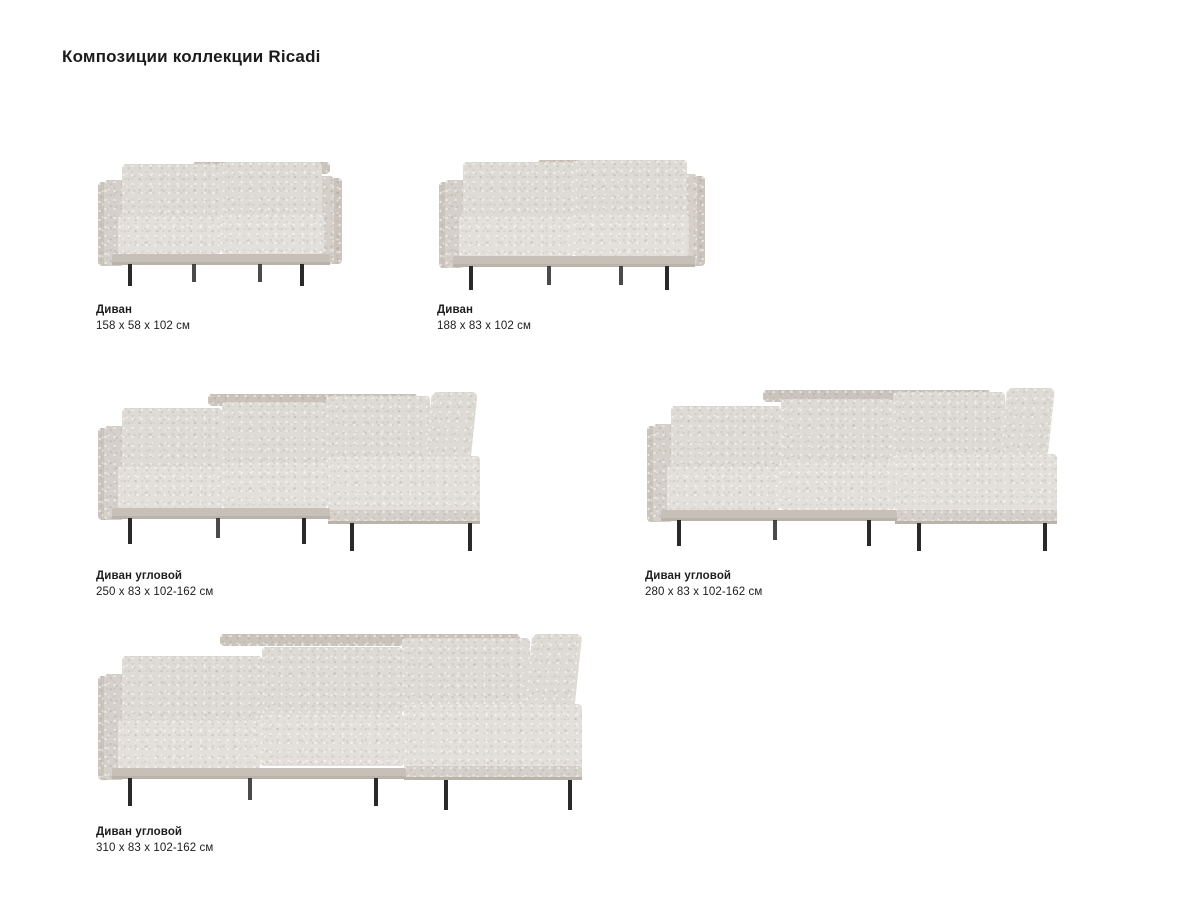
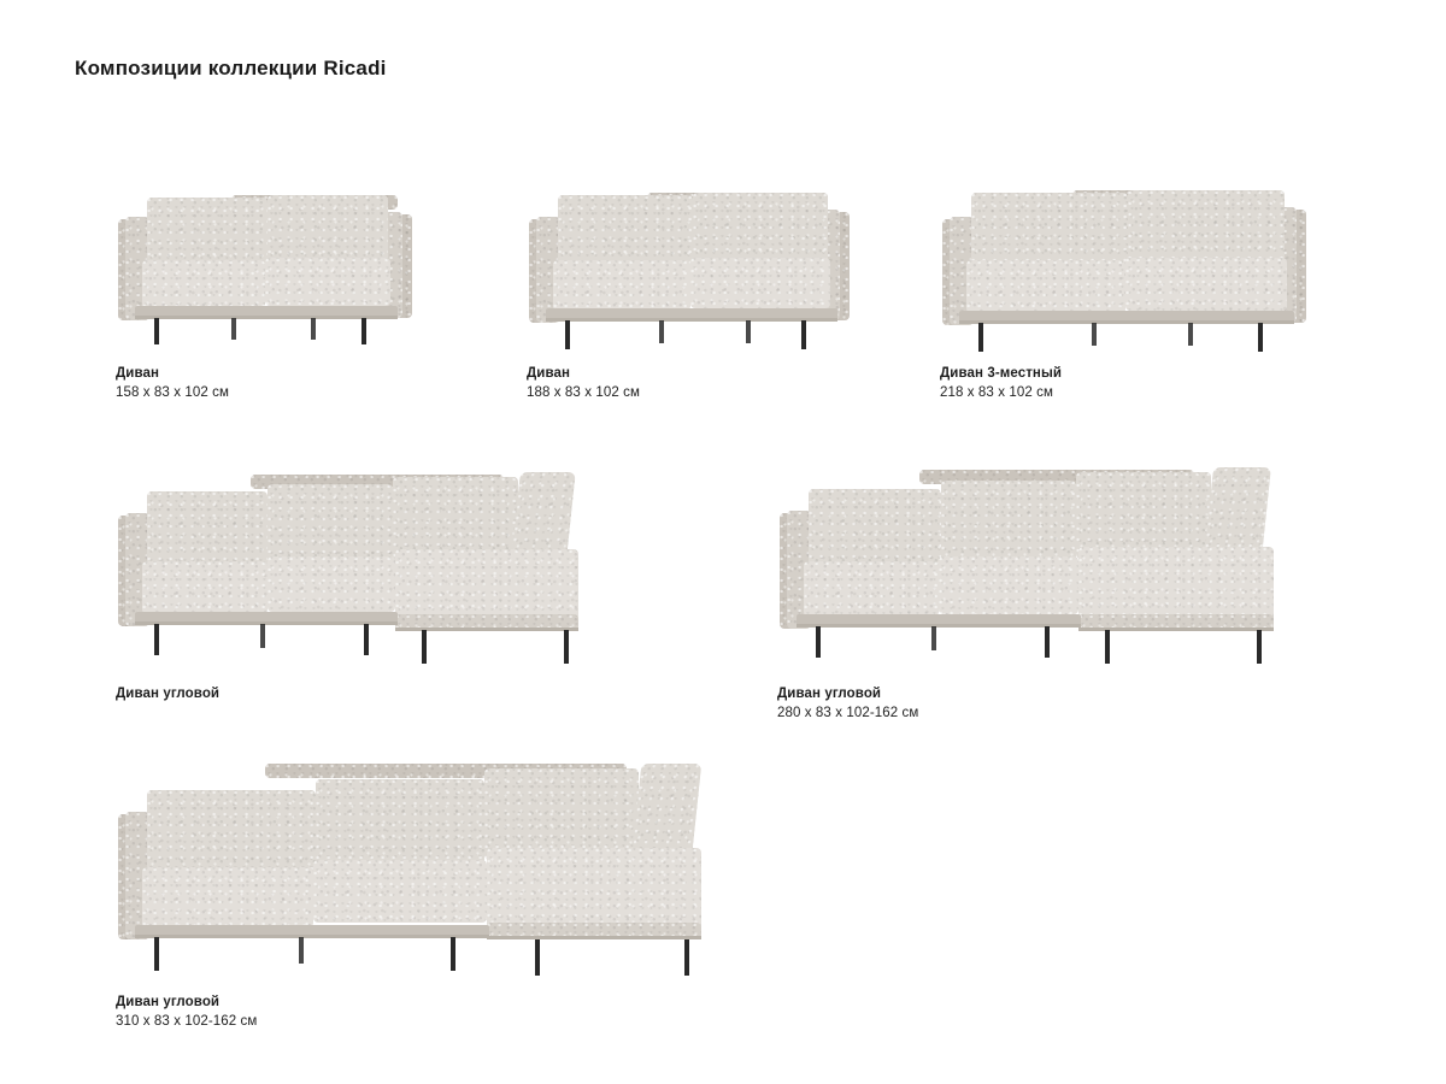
  Композиции коллекции Ricadi
  Диван
- 158 x 58 x 102 см
+ 158 x 83 x 102 см
  Диван
  188 x 83 x 102 см
+ Диван 3-местный
+ 218 x 83 x 102 см
  Диван угловой
- 250 x 83 x 102-162 см
  Диван угловой
  280 x 83 x 102-162 см
  Диван угловой
  310 x 83 x 102-162 см
